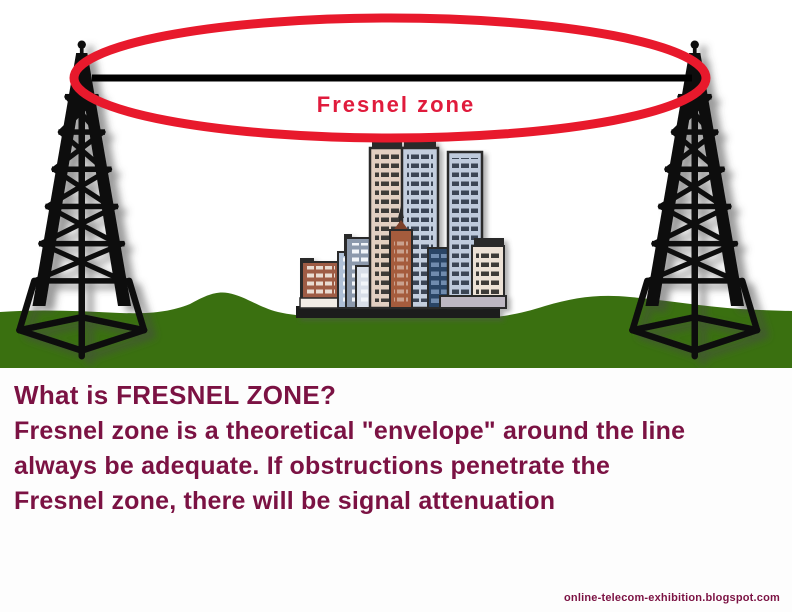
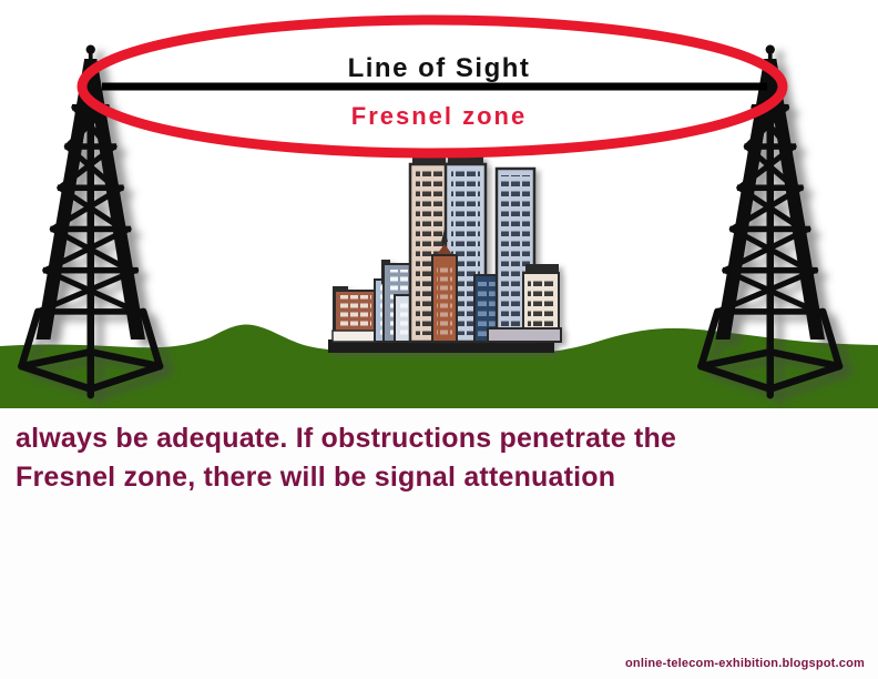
+ Line of Sight
  Fresnel zone
- What is FRESNEL ZONE?
- Fresnel zone is a theoretical "envelope" around the line
  always be adequate. If obstructions penetrate the
  Fresnel zone, there will be signal attenuation
  online-telecom-exhibition.blogspot.com
